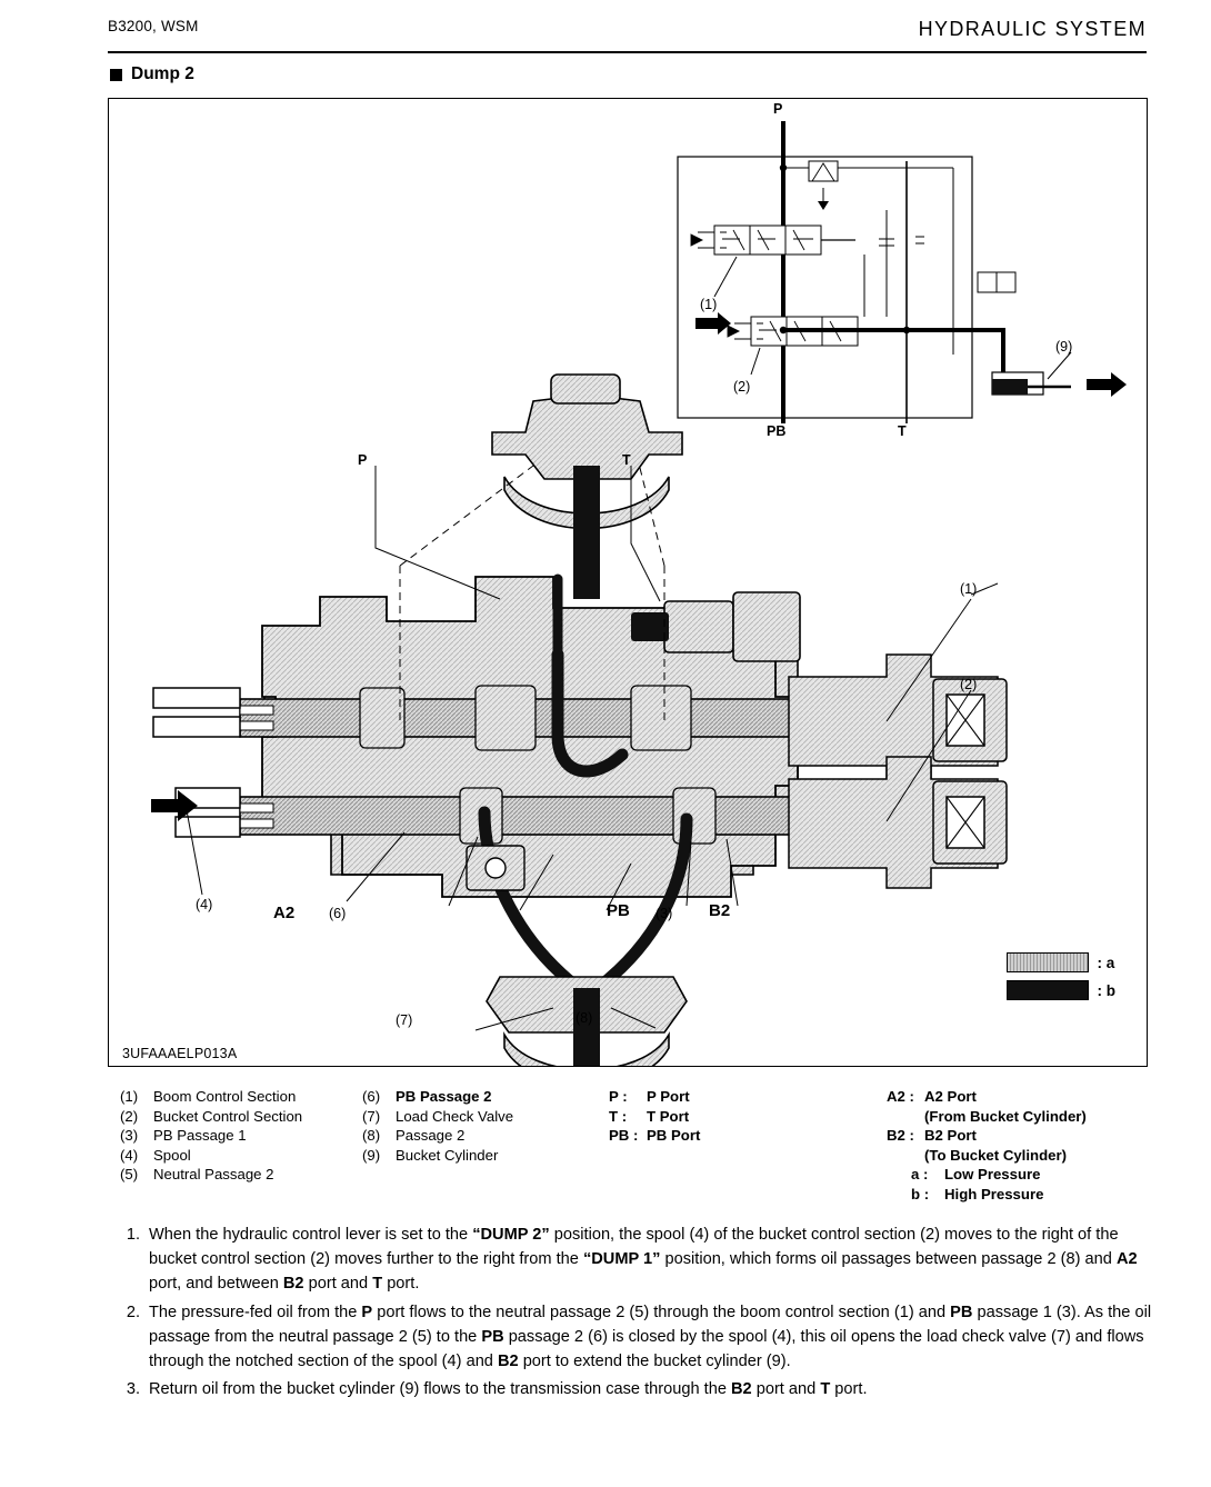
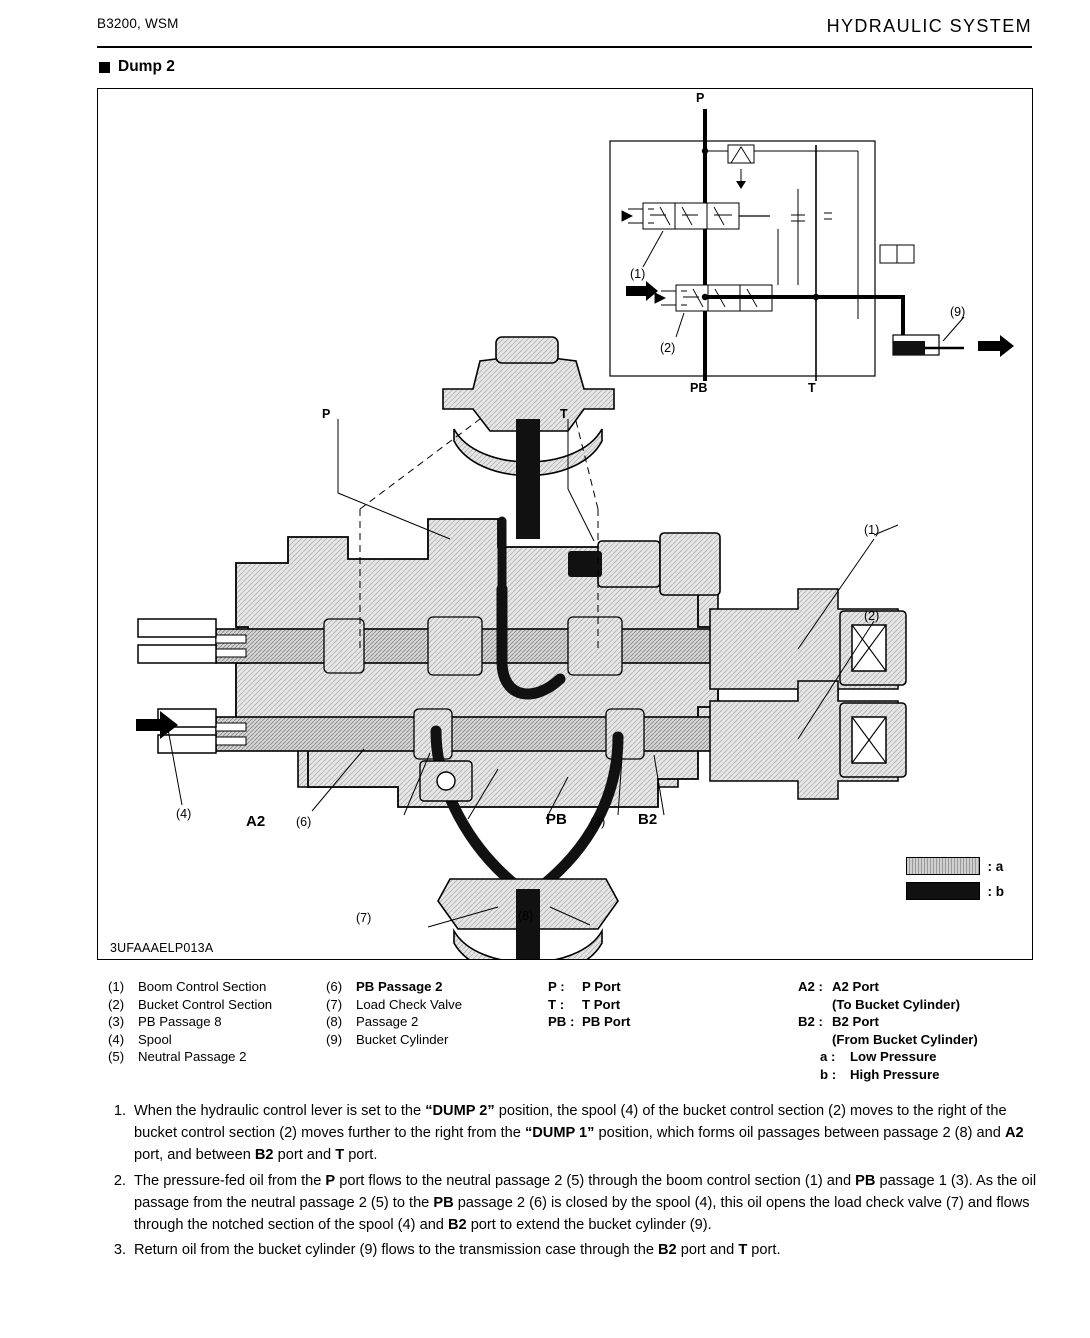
  B3200, WSM
  HYDRAULIC SYSTEM
  Dump 2
  P
  PB
  T
  (1)
  (2)
  (9)
  P
  T
  (1)
  (2)
  (4)
  A2
  (6)
  PB
  (3)
  B2
  (7)
  : a
  : b
  3UFAAAELP013A
  (1) Boom Control Section
  (2) Bucket Control Section
- (3) PB Passage 1
+ (3) PB Passage 8
  (4) Spool
  (5) Neutral Passage 2
  (6) PB Passage 2
  (7) Load Check Valve
  (8) Passage 2
  (9) Bucket Cylinder
  P : P Port
  T : T Port
  PB : PB Port
  A2 : A2 Port
- (From Bucket Cylinder)
+ (To Bucket Cylinder)
  B2 : B2 Port
- (To Bucket Cylinder)
+ (From Bucket Cylinder)
  a : Low Pressure
  b : High Pressure
  1.
  When the hydraulic control lever is set to the “DUMP 2” position, the spool (4) of the bucket control section (2) moves to the right of the bucket control section (2) moves further to the right from the “DUMP 1” position, which forms oil passages between passage 2 (8) and A2 port, and between B2 port and T port.
  2.
  The pressure-fed oil from the P port flows to the neutral passage 2 (5) through the boom control section (1) and PB passage 1 (3). As the oil passage from the neutral passage 2 (5) to the PB passage 2 (6) is closed by the spool (4), this oil opens the load check valve (7) and flows through the notched section of the spool (4) and B2 port to extend the bucket cylinder (9).
  3.
  Return oil from the bucket cylinder (9) flows to the transmission case through the B2 port and T port.
